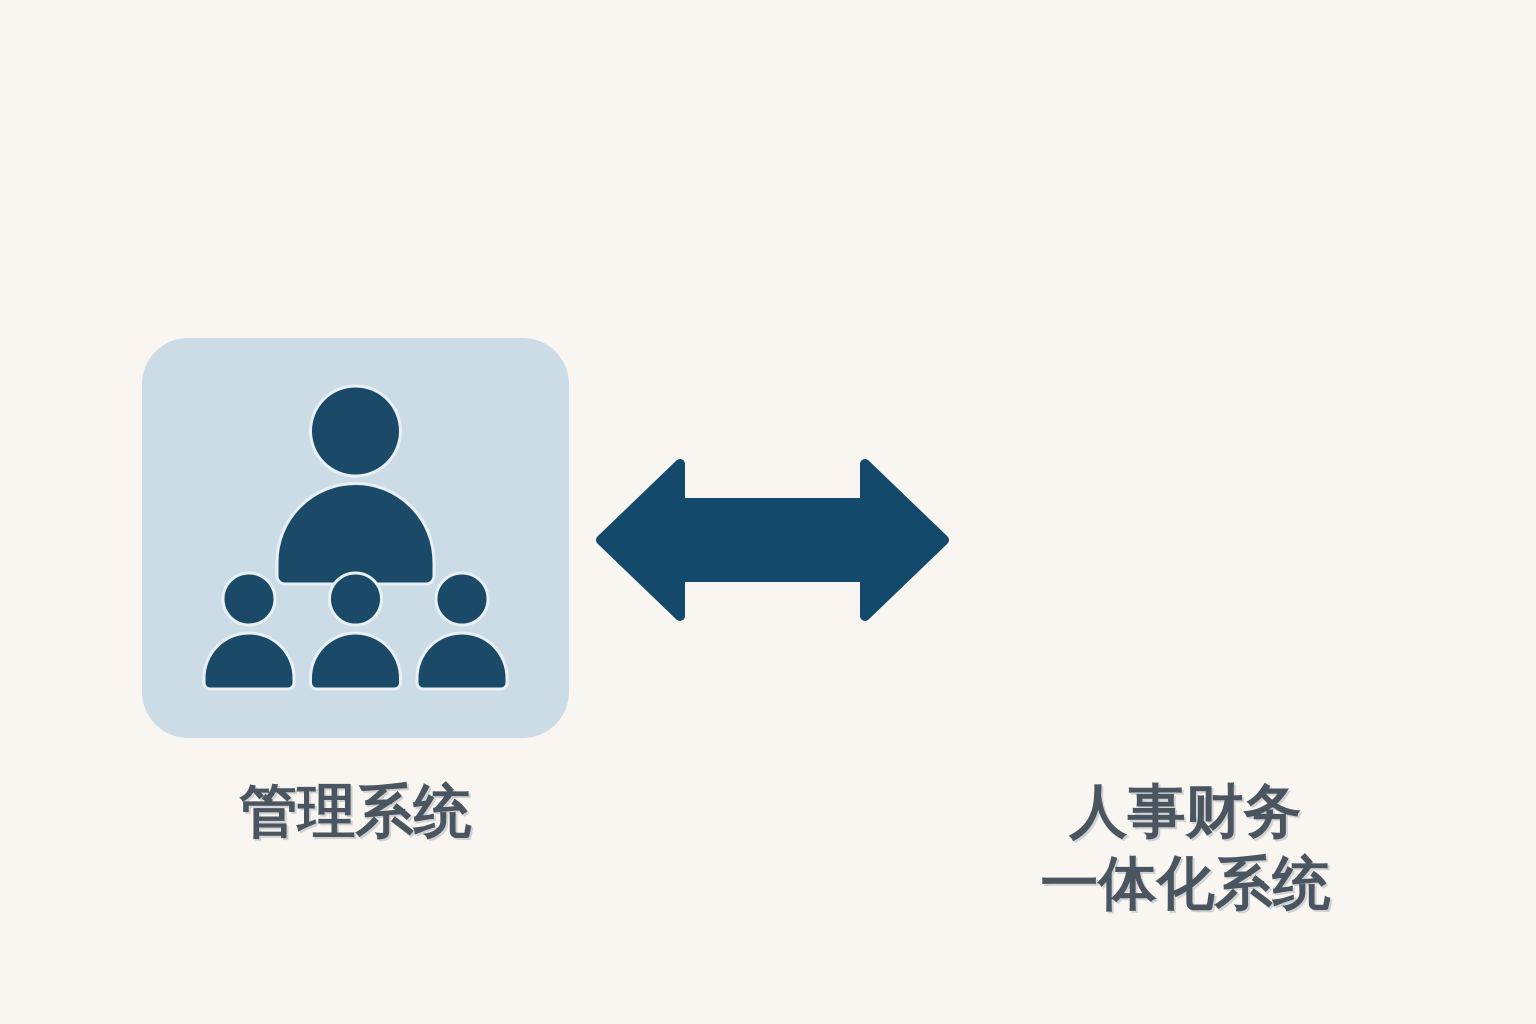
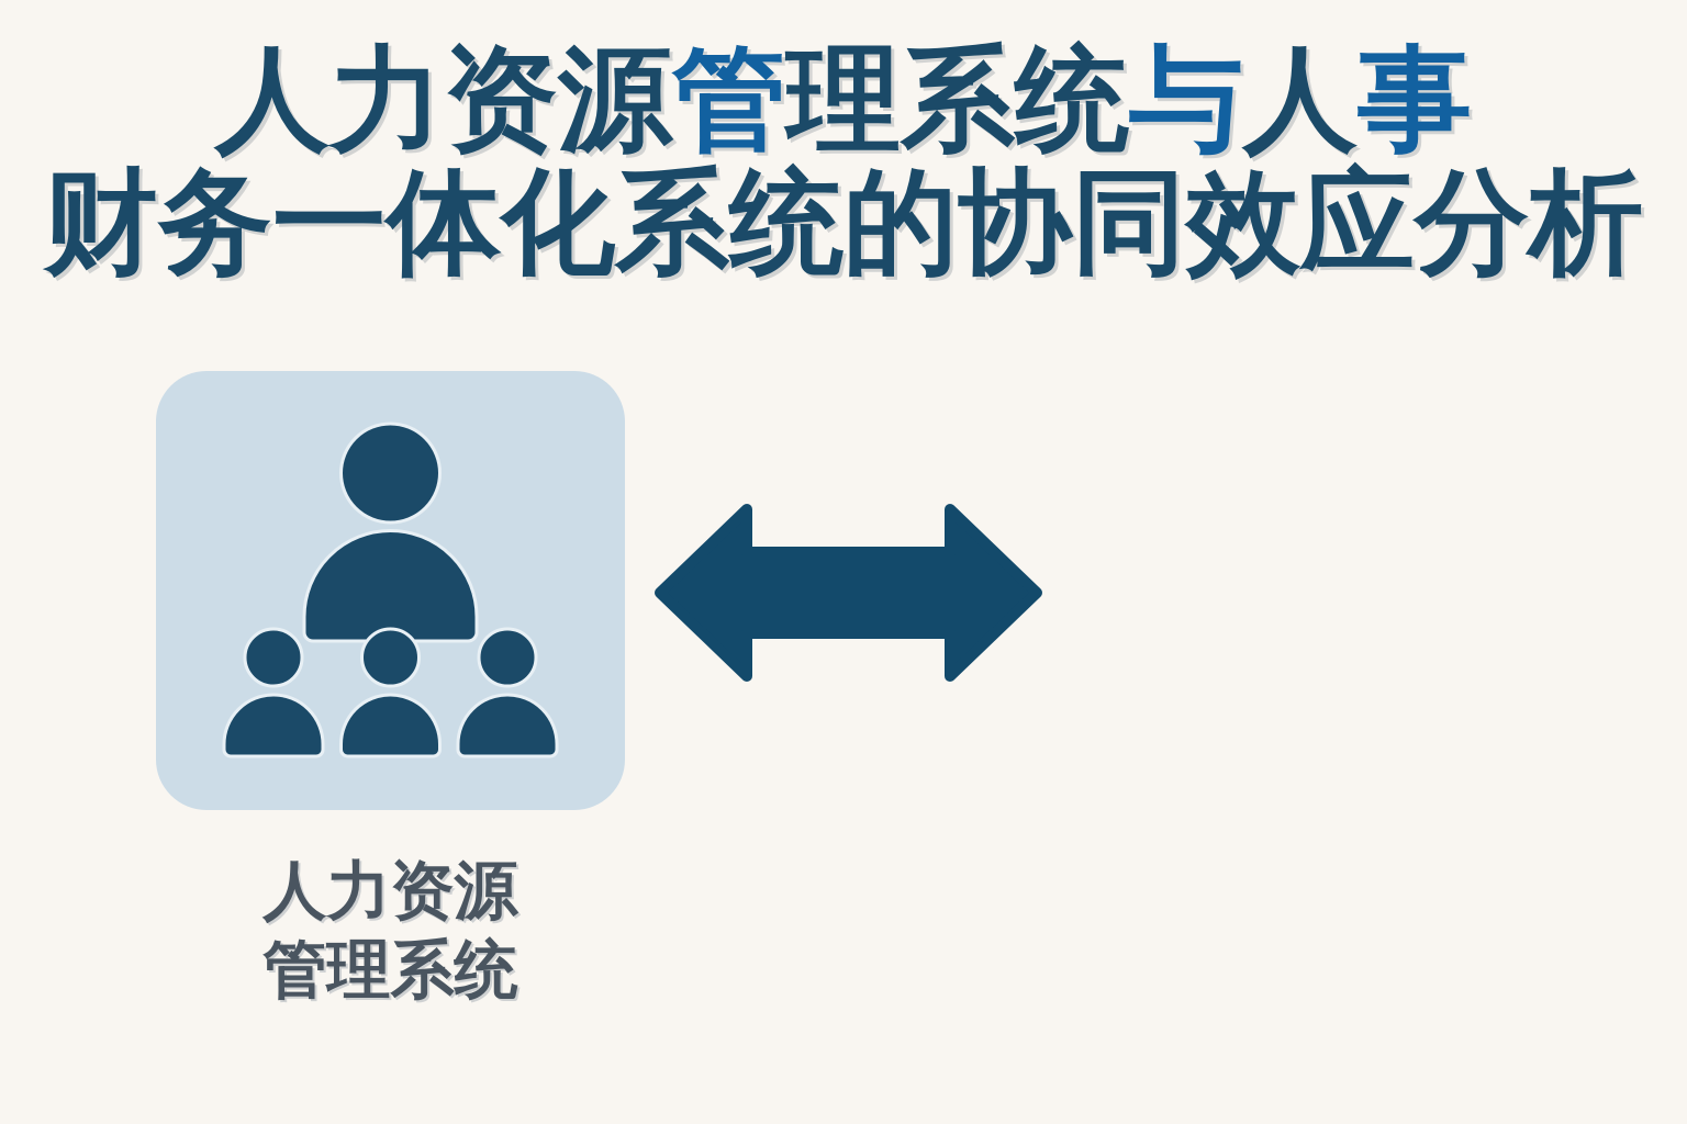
+ 人力资源管理系统与人事
+ 财务一体化系统的协同效应分析
+ 人力资源
  管理系统
- 人事财务
- 一体化系统
